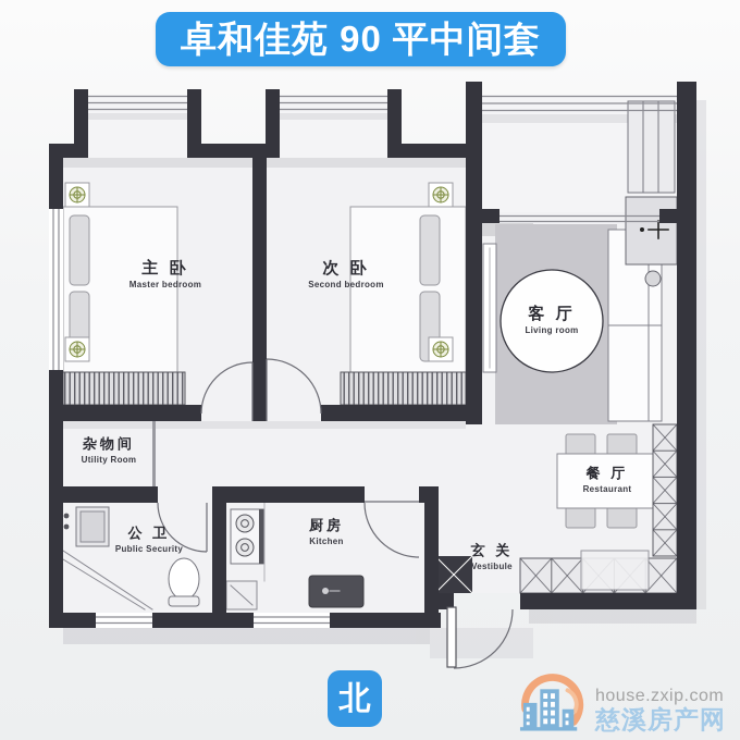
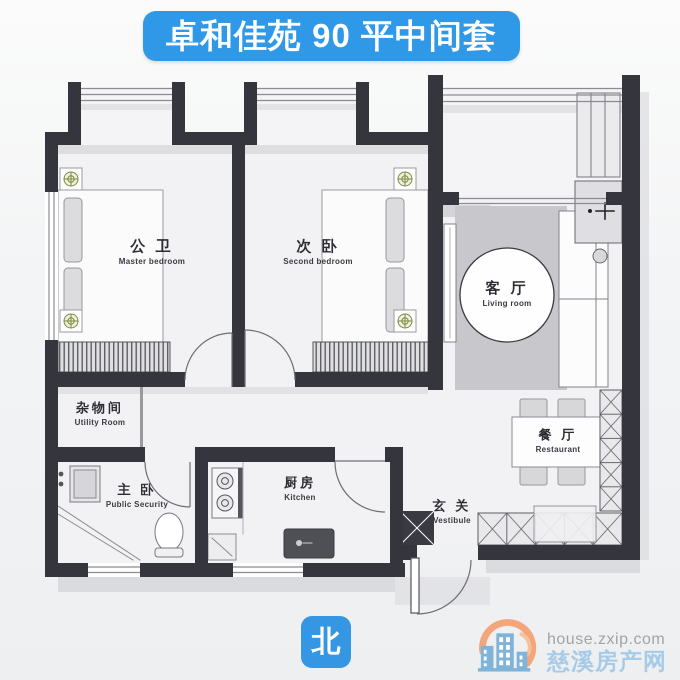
  卓和佳苑 90 平中间套
- 主 卧
+ 公 卫
  Master bedroom
  次 卧
  Second bedroom
  客 厅
  Living room
  杂物间
  Utility Room
- 公 卫
+ 主 卧
  Public Security
  厨房
  Kitchen
  玄 关
  Vestibule
  餐 厅
  Restaurant
  北
  house.zxip.com
  慈溪房产网
